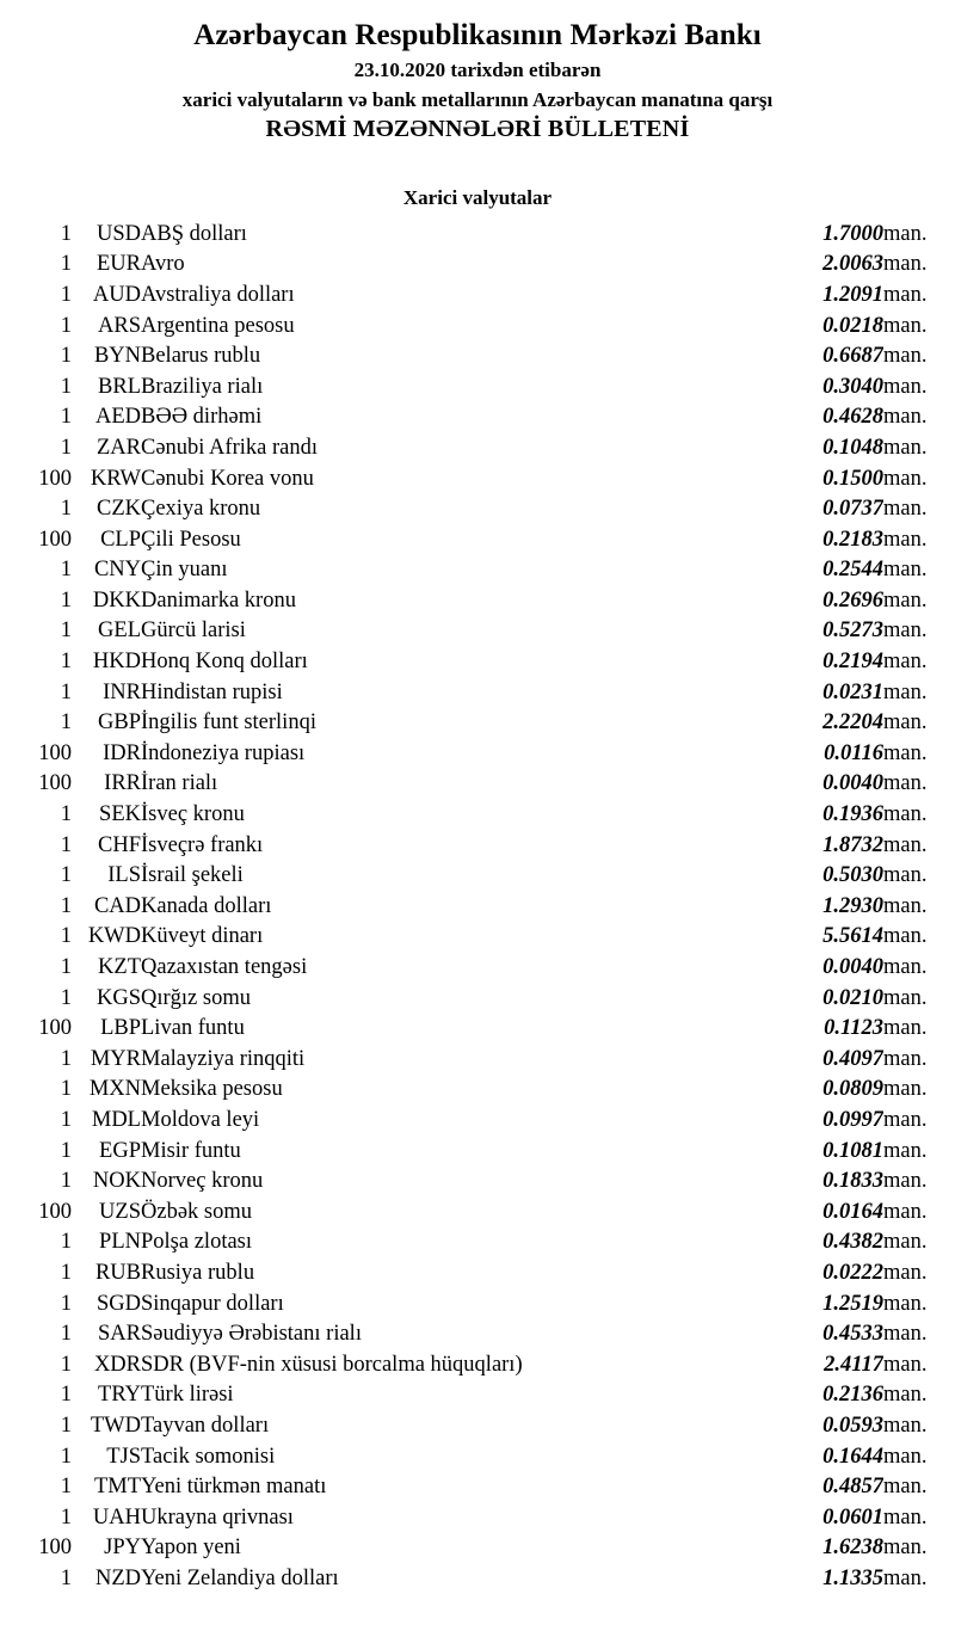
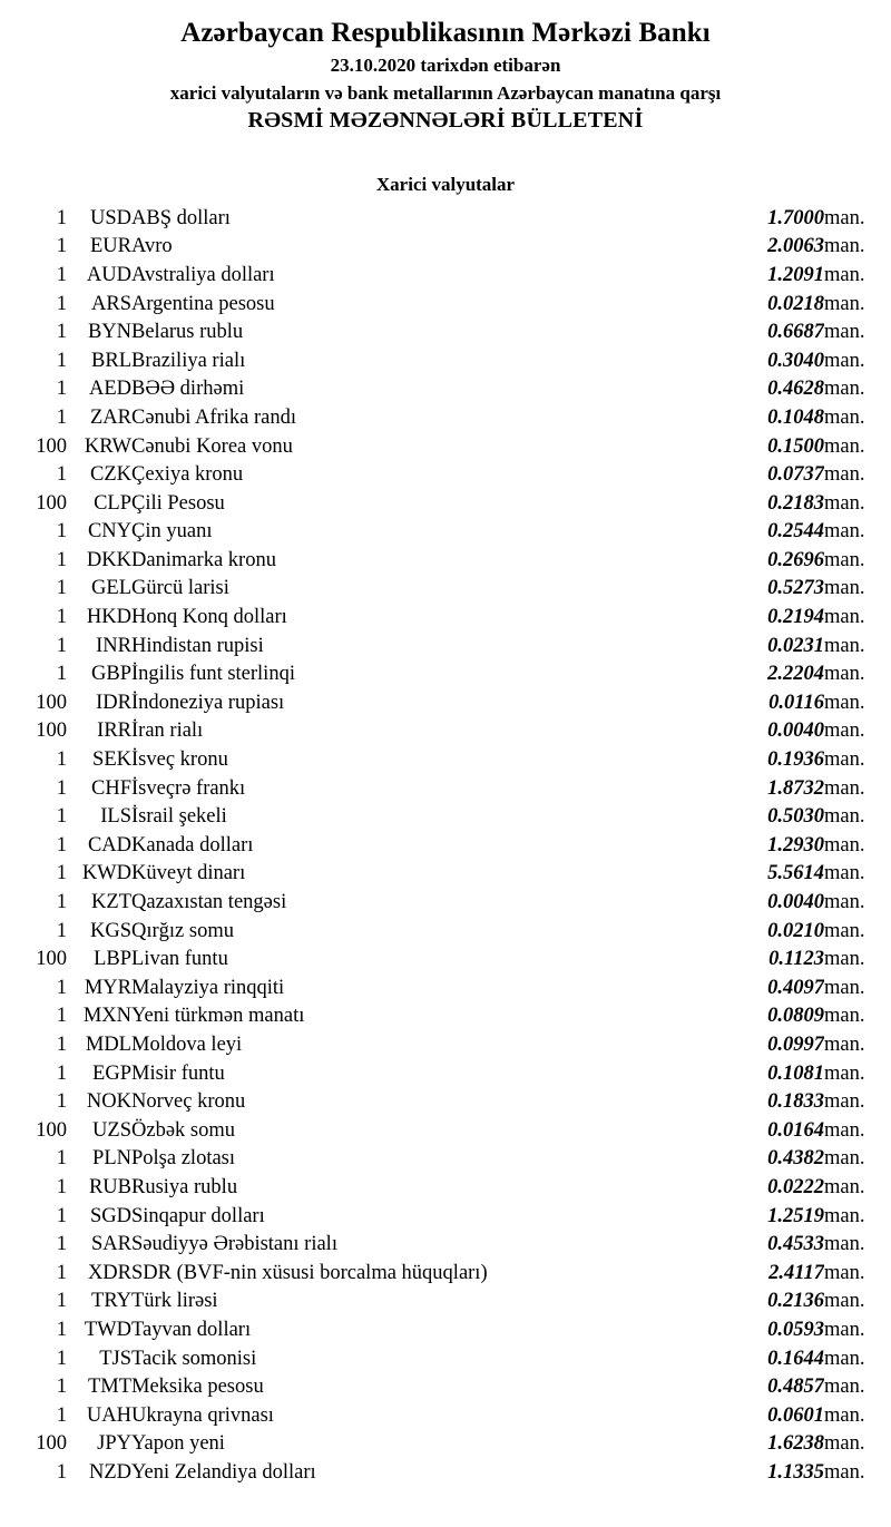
  Azərbaycan Respublikasının Mərkəzi Bankı
  23.10.2020 tarixdən etibarən
  xarici valyutaların və bank metallarının Azərbaycan manatına qarşı
  RƏSMİ MƏZƏNNƏLƏRİ BÜLLETENİ
  Xarici valyutalar
  1	USD	ABŞ dolları	1.7000	man.
  1	EUR	Avro	2.0063	man.
  1	AUD	Avstraliya dolları	1.2091	man.
  1	ARS	Argentina pesosu	0.0218	man.
  1	BYN	Belarus rublu	0.6687	man.
  1	BRL	Braziliya rialı	0.3040	man.
  1	AED	BƏƏ dirhəmi	0.4628	man.
  1	ZAR	Cənubi Afrika randı	0.1048	man.
  100	KRW	Cənubi Korea vonu	0.1500	man.
  1	CZK	Çexiya kronu	0.0737	man.
  100	CLP	Çili Pesosu	0.2183	man.
  1	CNY	Çin yuanı	0.2544	man.
  1	DKK	Danimarka kronu	0.2696	man.
  1	GEL	Gürcü larisi	0.5273	man.
  1	HKD	Honq Konq dolları	0.2194	man.
  1	INR	Hindistan rupisi	0.0231	man.
  1	GBP	İngilis funt sterlinqi	2.2204	man.
  100	IDR	İndoneziya rupiası	0.0116	man.
  100	IRR	İran rialı	0.0040	man.
  1	SEK	İsveç kronu	0.1936	man.
  1	CHF	İsveçrə frankı	1.8732	man.
  1	ILS	İsrail şekeli	0.5030	man.
  1	CAD	Kanada dolları	1.2930	man.
  1	KWD	Küveyt dinarı	5.5614	man.
  1	KZT	Qazaxıstan tengəsi	0.0040	man.
  1	KGS	Qırğız somu	0.0210	man.
  100	LBP	Livan funtu	0.1123	man.
  1	MYR	Malayziya rinqqiti	0.4097	man.
- 1	MXN	Meksika pesosu	0.0809	man.
+ 1	MXN	Yeni türkmən manatı	0.0809	man.
  1	MDL	Moldova leyi	0.0997	man.
  1	EGP	Misir funtu	0.1081	man.
  1	NOK	Norveç kronu	0.1833	man.
  100	UZS	Özbək somu	0.0164	man.
  1	PLN	Polşa zlotası	0.4382	man.
  1	RUB	Rusiya rublu	0.0222	man.
  1	SGD	Sinqapur dolları	1.2519	man.
  1	SAR	Səudiyyə Ərəbistanı rialı	0.4533	man.
  1	XDR	SDR (BVF-nin xüsusi borcalma hüquqları)	2.4117	man.
  1	TRY	Türk lirəsi	0.2136	man.
  1	TWD	Tayvan dolları	0.0593	man.
  1	TJS	Tacik somonisi	0.1644	man.
- 1	TMT	Yeni türkmən manatı	0.4857	man.
+ 1	TMT	Meksika pesosu	0.4857	man.
  1	UAH	Ukrayna qrivnası	0.0601	man.
  100	JPY	Yapon yeni	1.6238	man.
  1	NZD	Yeni Zelandiya dolları	1.1335	man.
